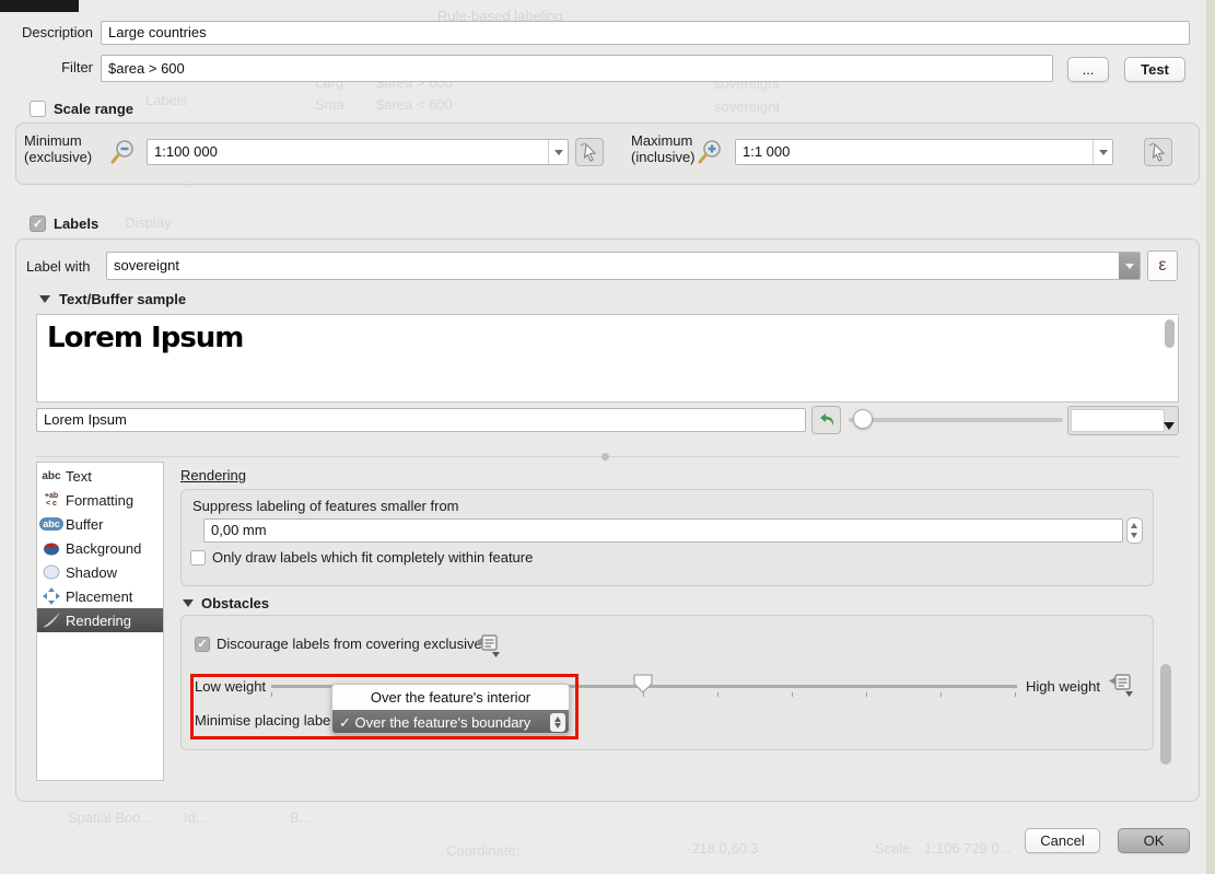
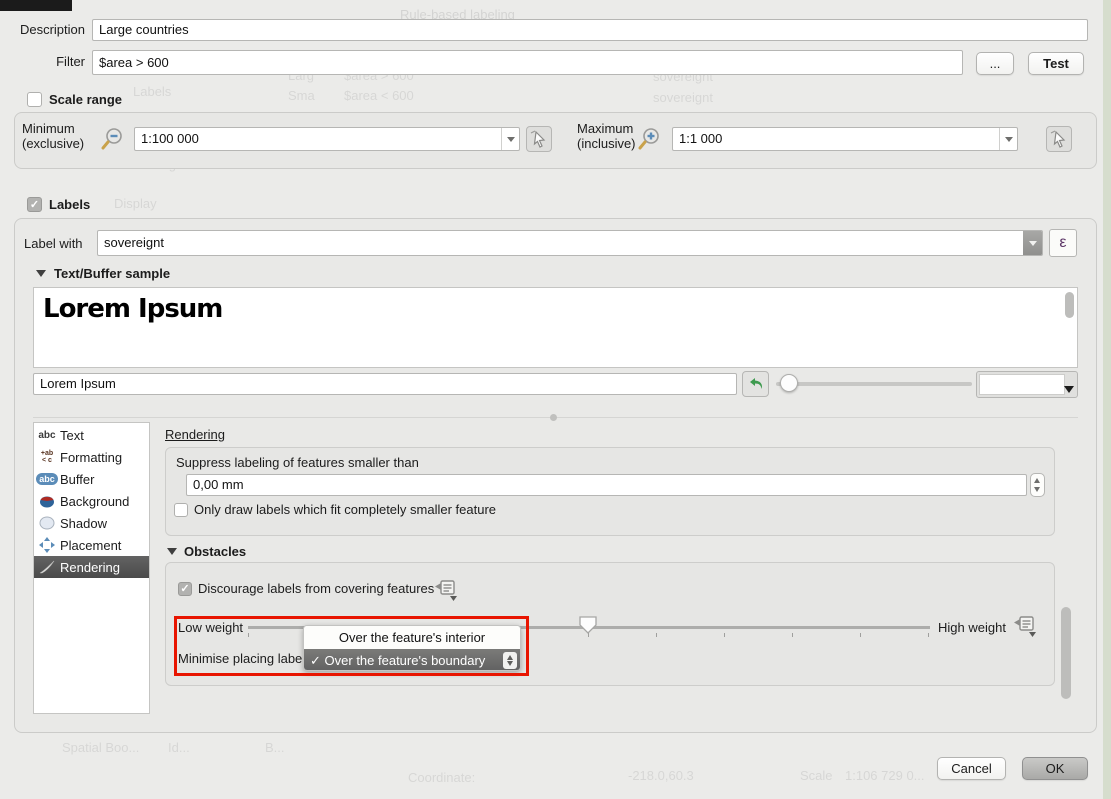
  Rule-based labeling
  Larg
  $area > 600
  sovereignt
  Description
  Large countries
  Filter
  $area > 600
  ...
  Test
  Scale range
  Minimum
  (exclusive)
  1:100 000
  Maximum
  (inclusive)
  1:1 000
  ✓
  Labels
  Label with
  sovereignt
  ε
  Text/Buffer sample
  Lorem Ipsum
  Lorem Ipsum
  abc
  Text
  Formatting
  abc
  Buffer
  Background
  Shadow
  Placement
  Rendering
  Rendering
- Suppress labeling of features smaller from
+ Suppress labeling of features smaller than
  0,00 mm
- Only draw labels which fit completely within feature
+ Only draw labels which fit completely smaller feature
  Obstacles
  ✓
- Discourage labels from covering exclusive
+ Discourage labels from covering features
  Low weight
  High weight
  Minimise placing labe
  Over the feature's interior
  ✓ Over the feature's boundary
  Cancel
  OK
